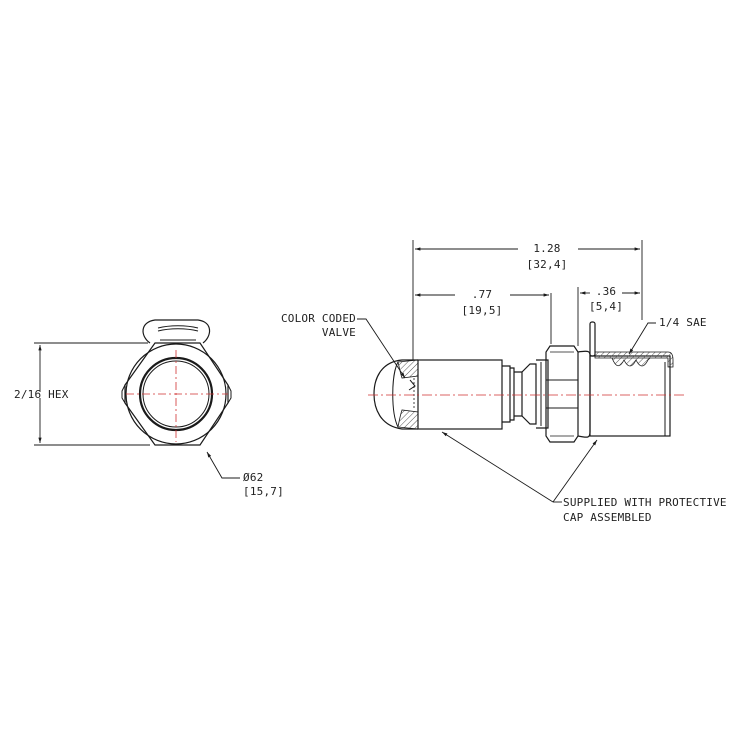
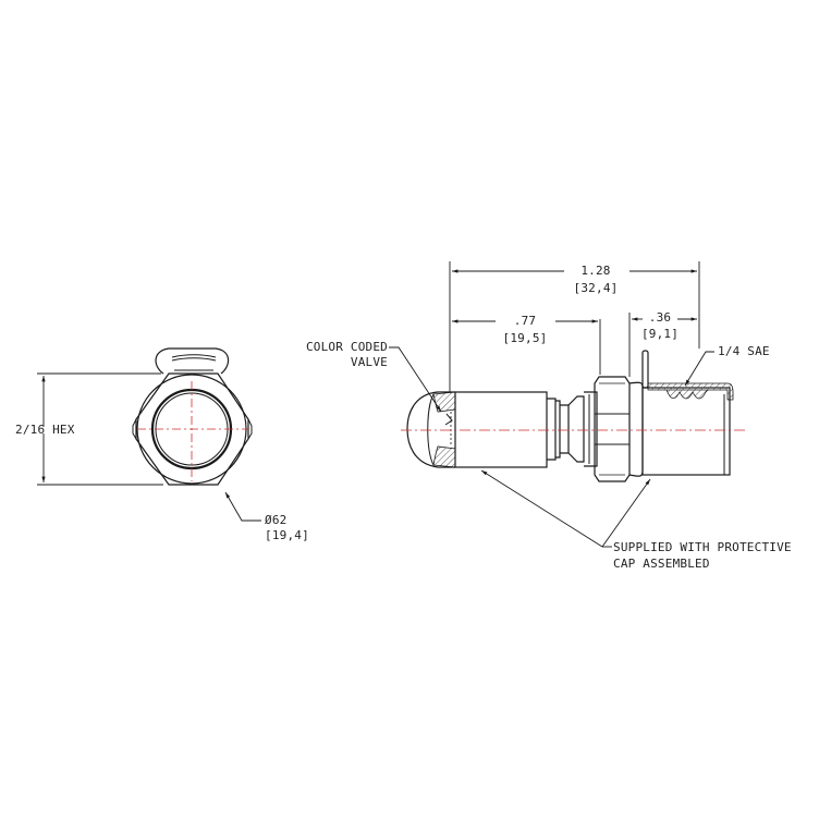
  2/16 HEX
  Ø62
- [15,7]
+ [19,4]
  1.28
  [32,4]
  .77
  [19,5]
  .36
- [5,4]
+ [9,1]
  1/4 SAE
  COLOR CODED
  VALVE
  SUPPLIED WITH PROTECTIVE
  CAP ASSEMBLED
